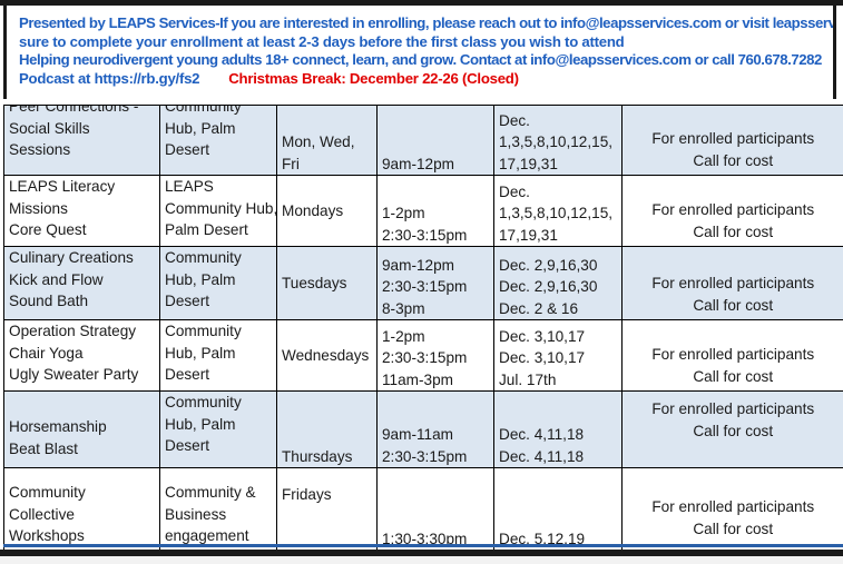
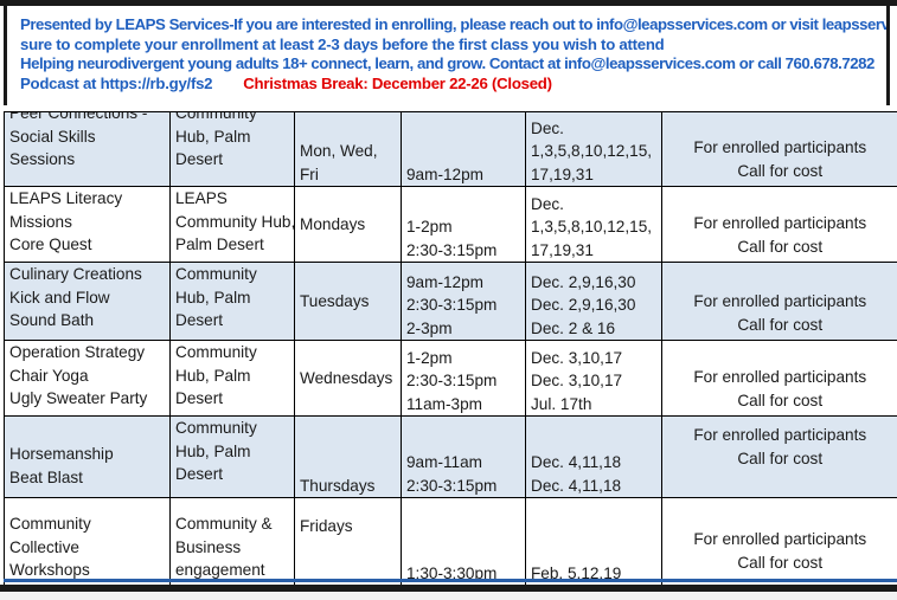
  Presented by LEAPS Services-If you are interested in enrolling, please reach out to info@leapsservices.com or visit leapsserv
  sure to complete your enrollment at least 2-3 days before the first class you wish to attend
  Helping neurodivergent young adults 18+ connect, learn, and grow. Contact at info@leapsservices.com or call 760.678.7282
  Podcast at https://rb.gy/fs2 Christmas Break: December 22-26 (Closed)
  Peer Connections - Social Skills Sessions	Community Hub, Palm Desert	Mon, Wed, Fri	9am-12pm	Dec. 1,3,5,8,10,12,15, 17,19,31	For enrolled participants Call for cost
  LEAPS Literacy Missions Core Quest	LEAPS Community Hub, Palm Desert	Mondays	1-2pm 2:30-3:15pm	Dec. 1,3,5,8,10,12,15, 17,19,31	For enrolled participants Call for cost
- Culinary Creations Kick and Flow Sound Bath	LEAPS Community Hub, Palm Desert	Tuesdays	9am-12pm 2:30-3:15pm 8-3pm	Dec. 2,9,16,30 Dec. 2,9,16,30 Dec. 2 & 16	For enrolled participants Call for cost
+ Culinary Creations Kick and Flow Sound Bath	LEAPS Community Hub, Palm Desert	Tuesdays	9am-12pm 2:30-3:15pm 2-3pm	Dec. 2,9,16,30 Dec. 2,9,16,30 Dec. 2 & 16	For enrolled participants Call for cost
  Operation Strategy Chair Yoga Ugly Sweater Party	LEAPS Community Hub, Palm Desert	Wednesdays	1-2pm 2:30-3:15pm 11am-3pm	Dec. 3,10,17 Dec. 3,10,17 Jul. 17th	For enrolled participants Call for cost
  Horsemanship Beat Blast	LEAPS Community Hub, Palm Desert	Thursdays	9am-11am 2:30-3:15pm	Dec. 4,11,18 Dec. 4,11,18	For enrolled participants Call for cost
- Community Collective Workshops	Community & Business engagement	Fridays	1:30-3:30pm	Dec. 5,12,19	For enrolled participants Call for cost
+ Community Collective Workshops	Community & Business engagement	Fridays	1:30-3:30pm	Feb. 5,12,19	For enrolled participants Call for cost
